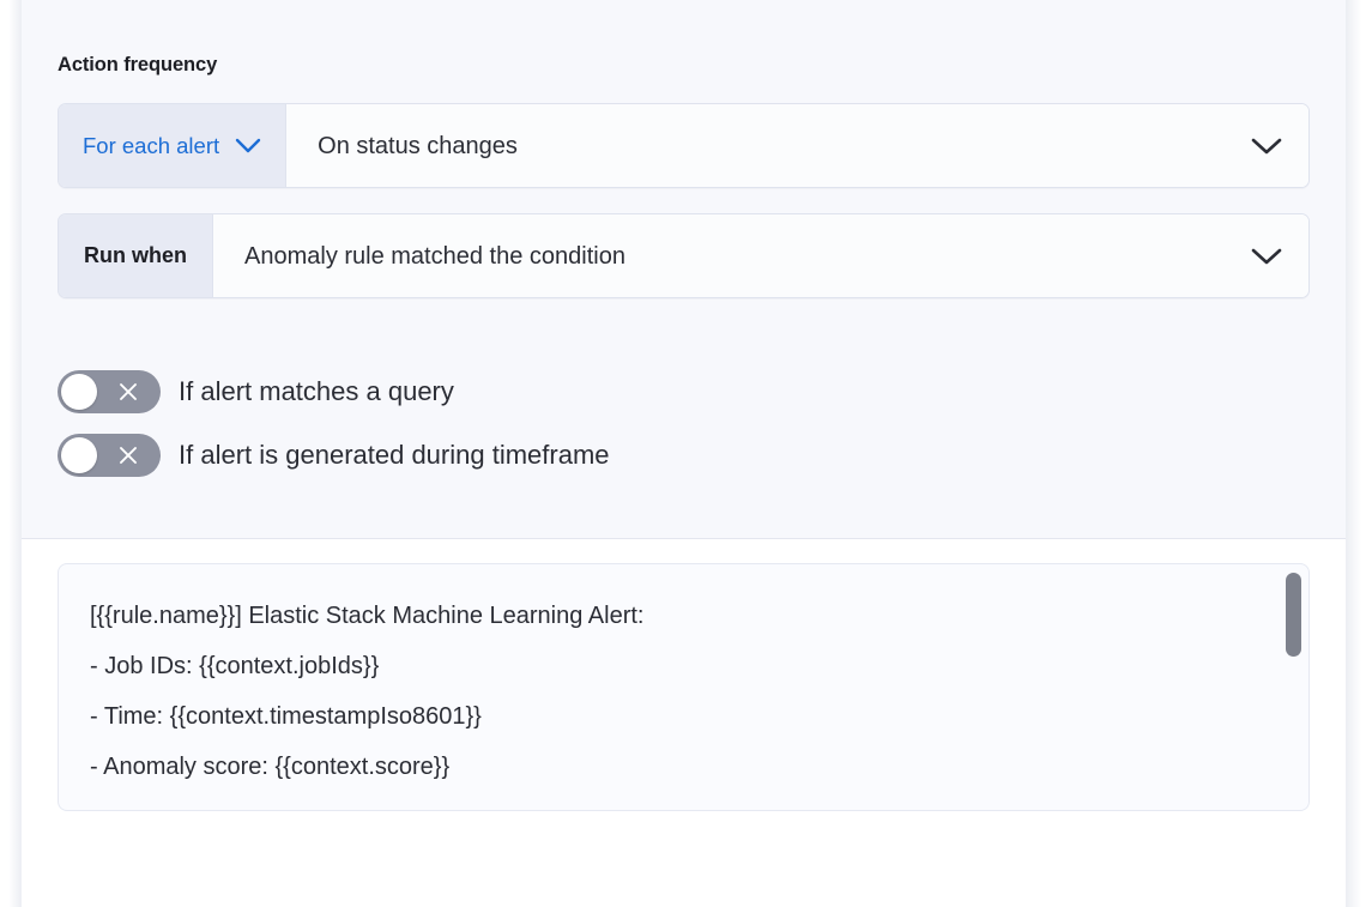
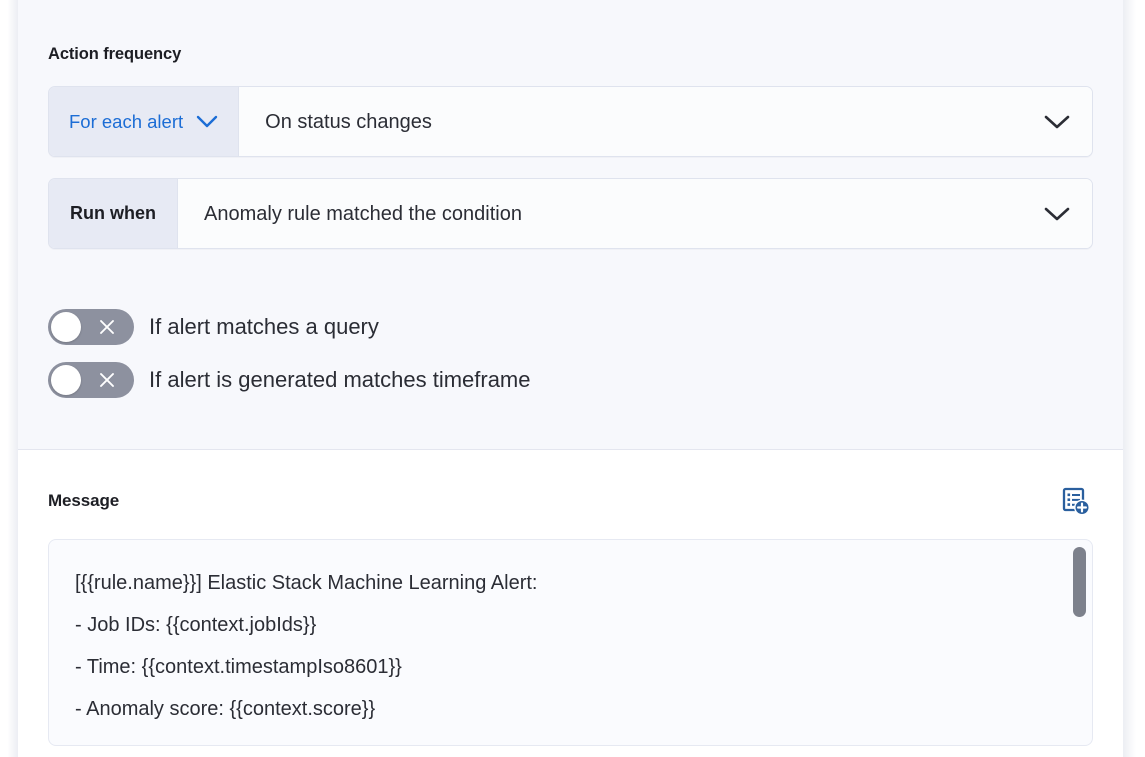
  Action frequency
  For each alert
  On status changes
  Run when
  Anomaly rule matched the condition
  If alert matches a query
- If alert is generated during timeframe
+ If alert is generated matches timeframe
+ Message
  [{{rule.name}}] Elastic Stack Machine Learning Alert:
  - Job IDs: {{context.jobIds}}
  - Time: {{context.timestampIso8601}}
  - Anomaly score: {{context.score}}
